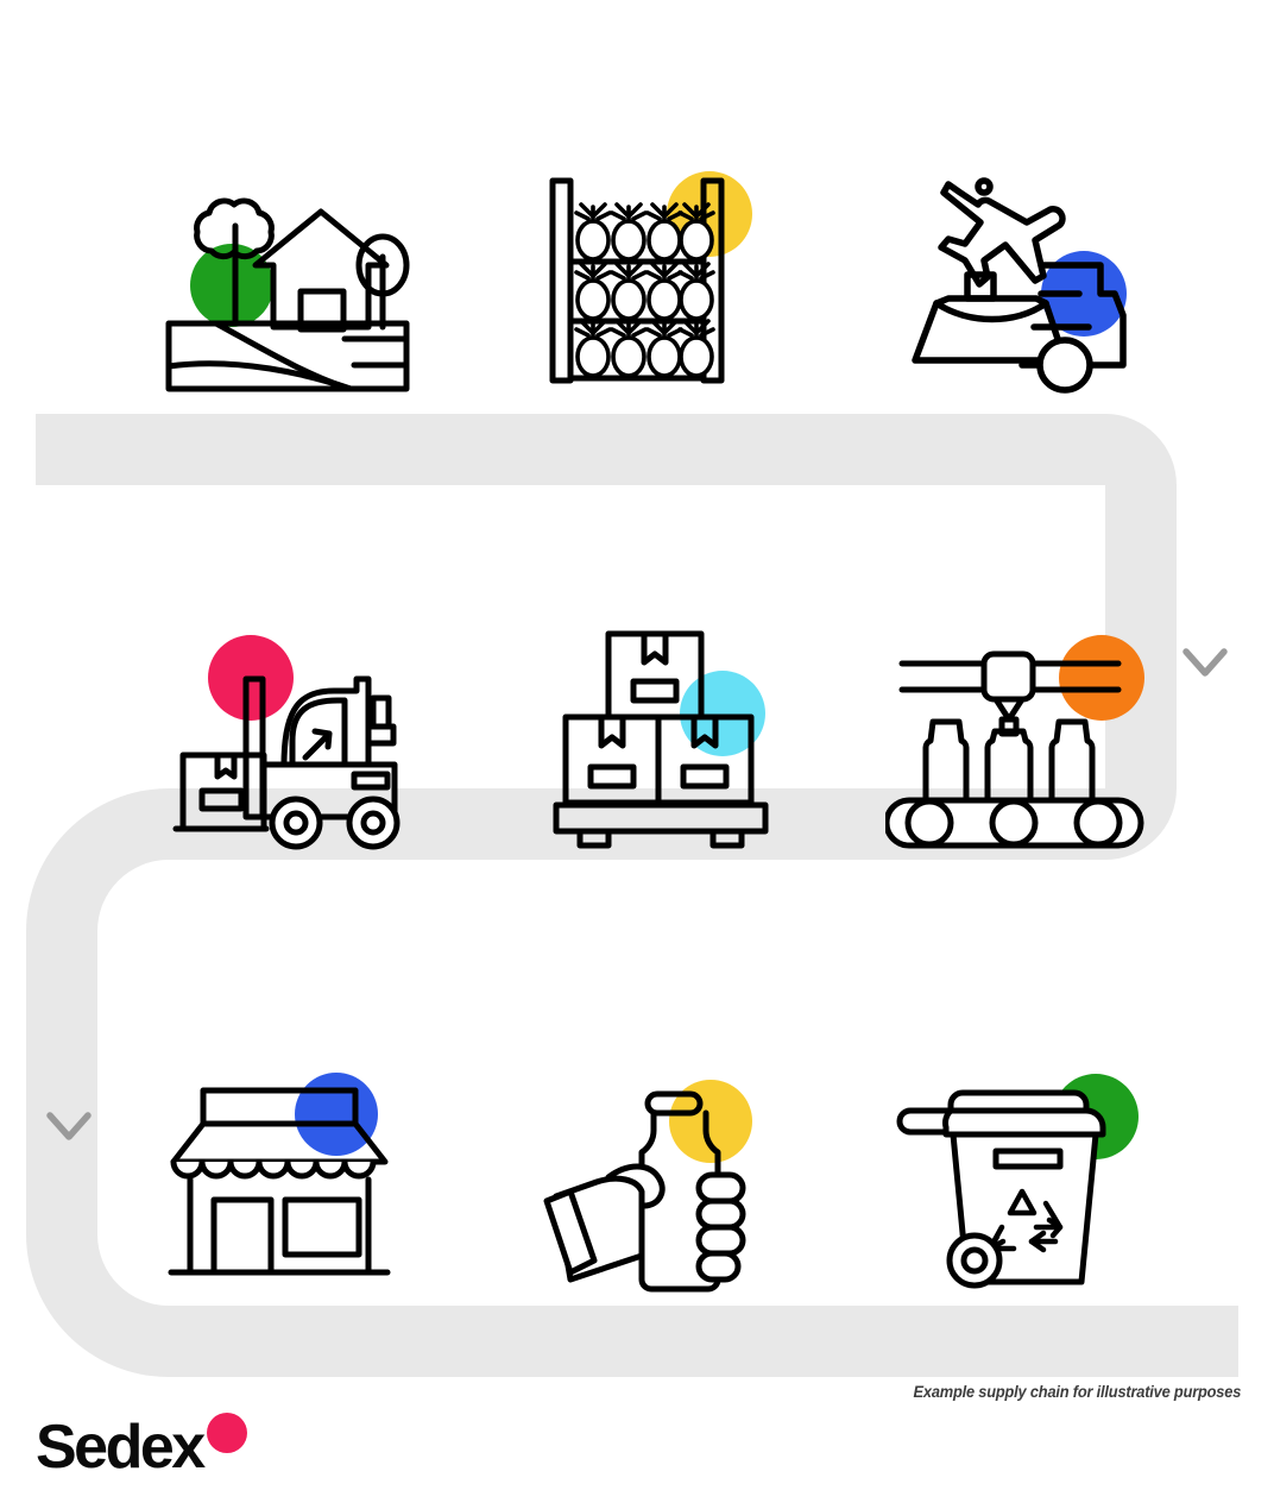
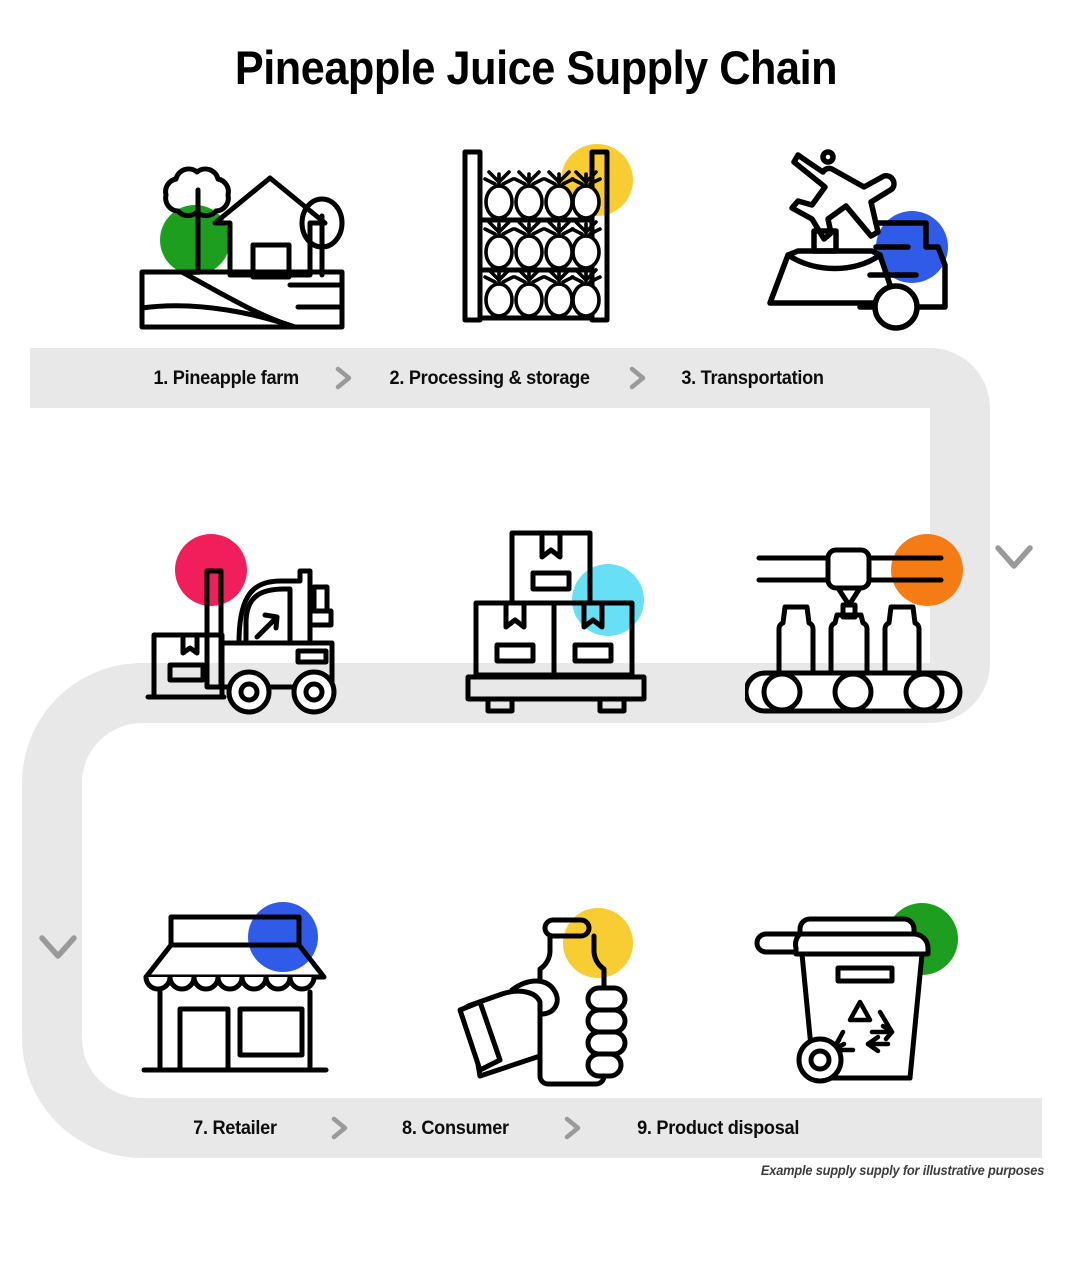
+ Pineapple Juice Supply Chain
+ 1. Pineapple farm
+ 2. Processing & storage
+ 3. Transportation
+ 7. Retailer
+ 8. Consumer
+ 9. Product disposal
- Example supply chain for illustrative purposes
+ Example supply supply for illustrative purposes
- Sedex
